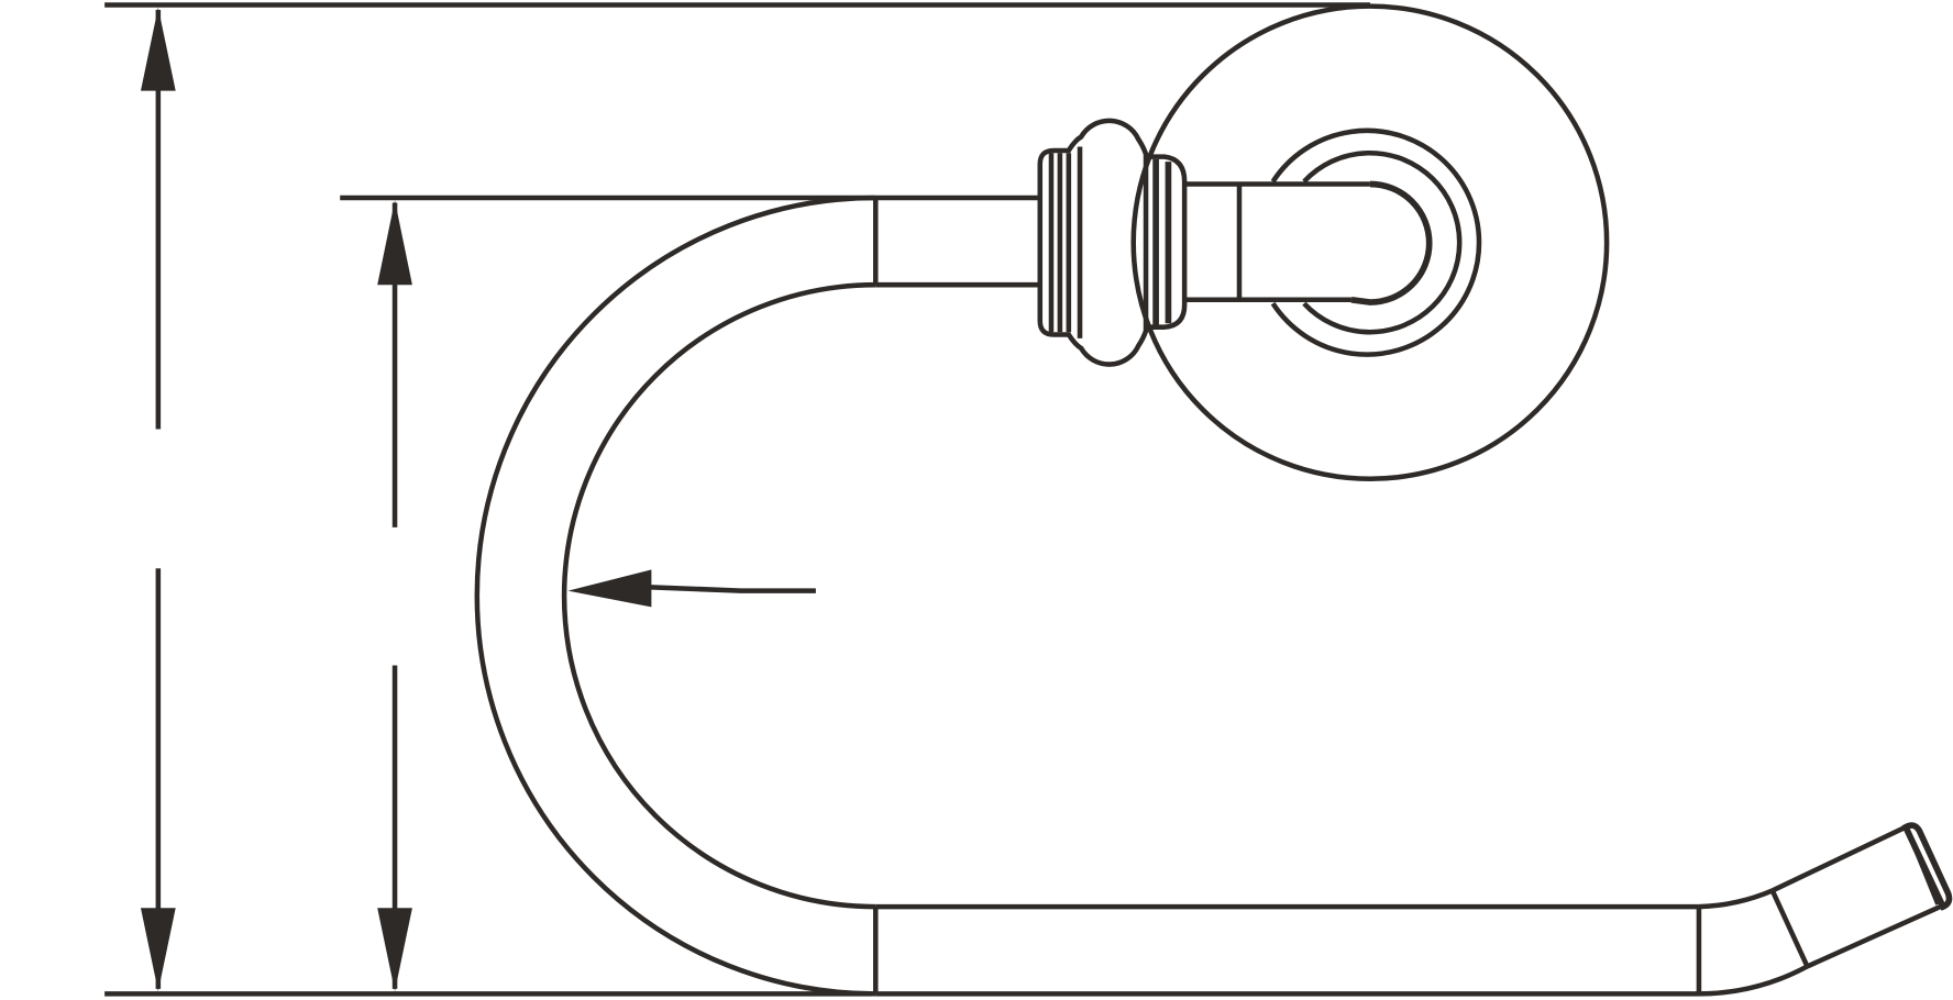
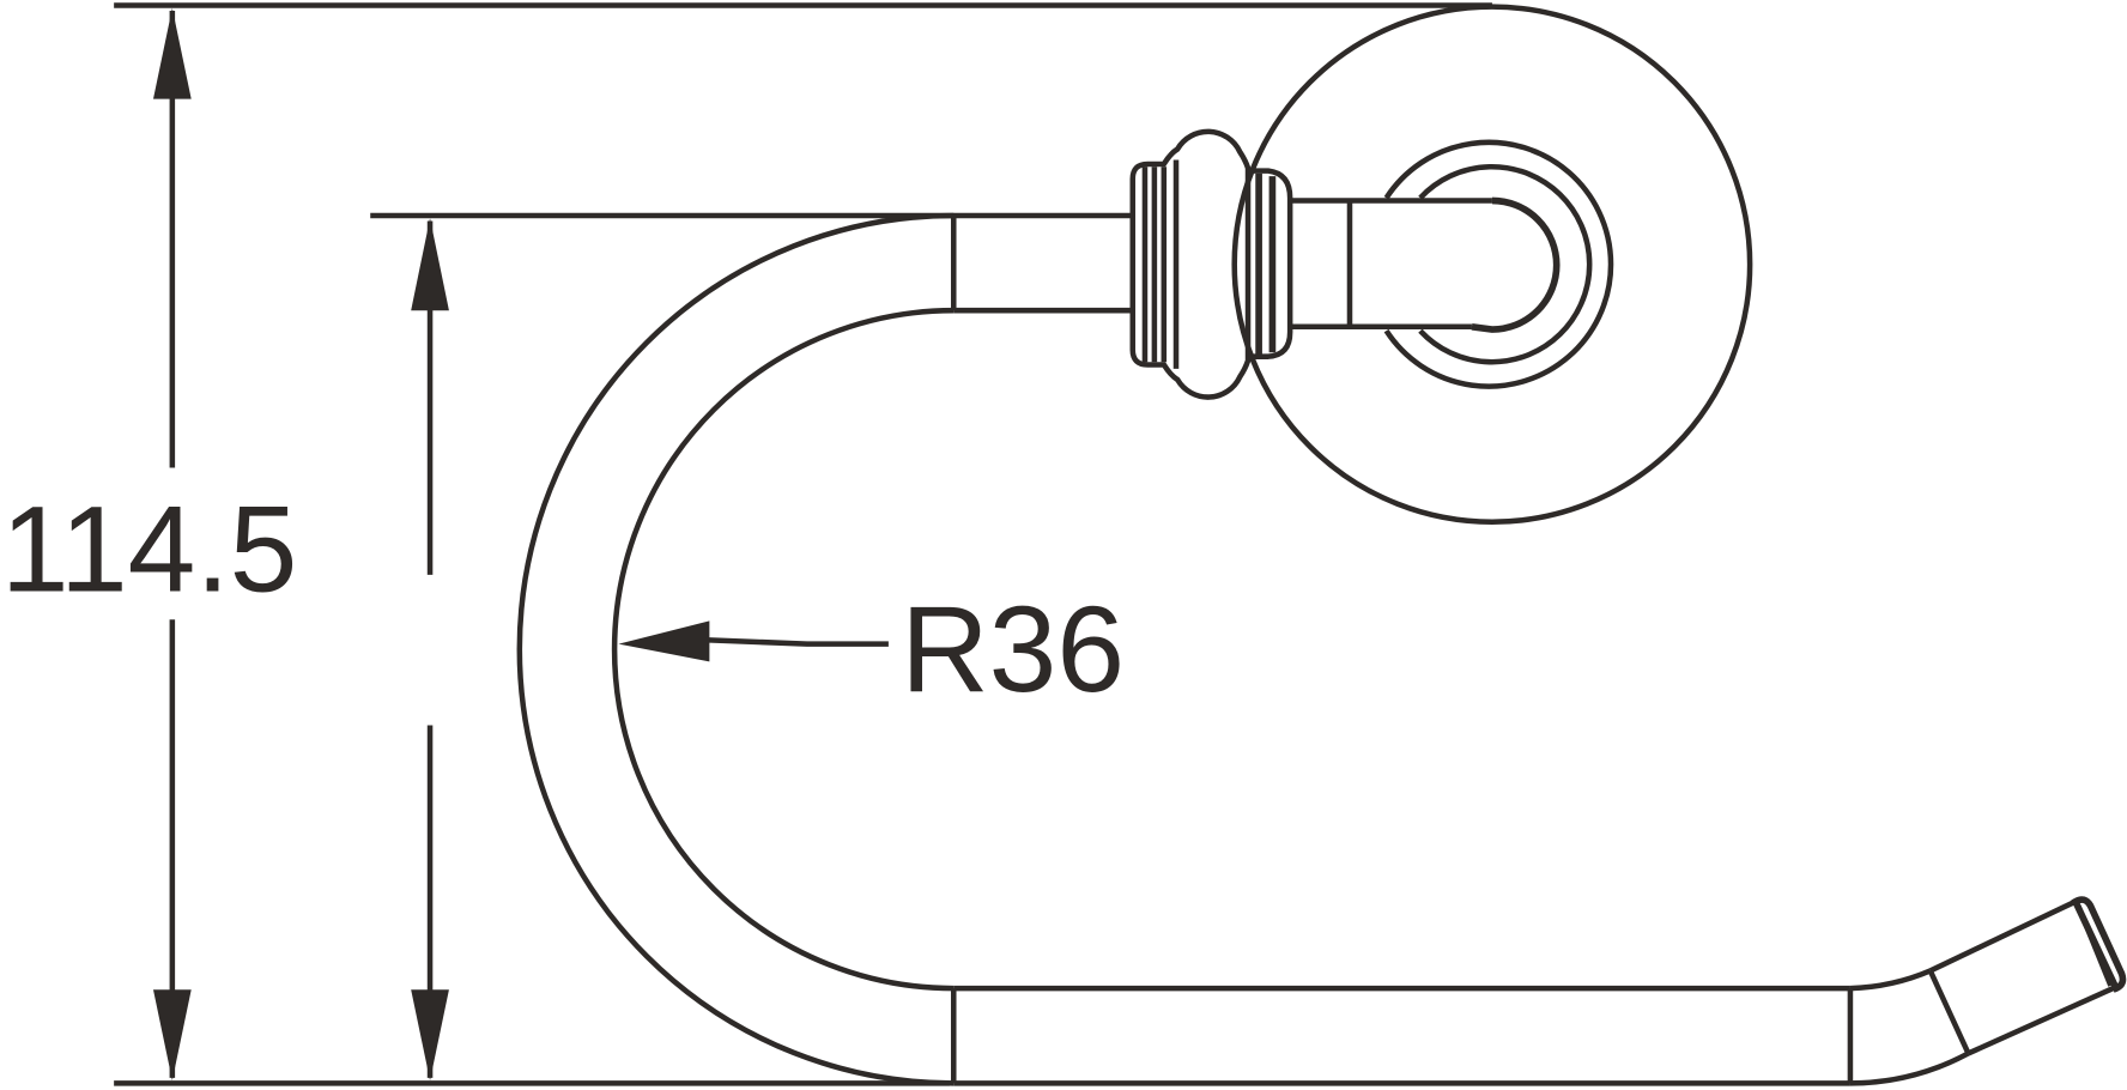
+ 114.5
+ R36
